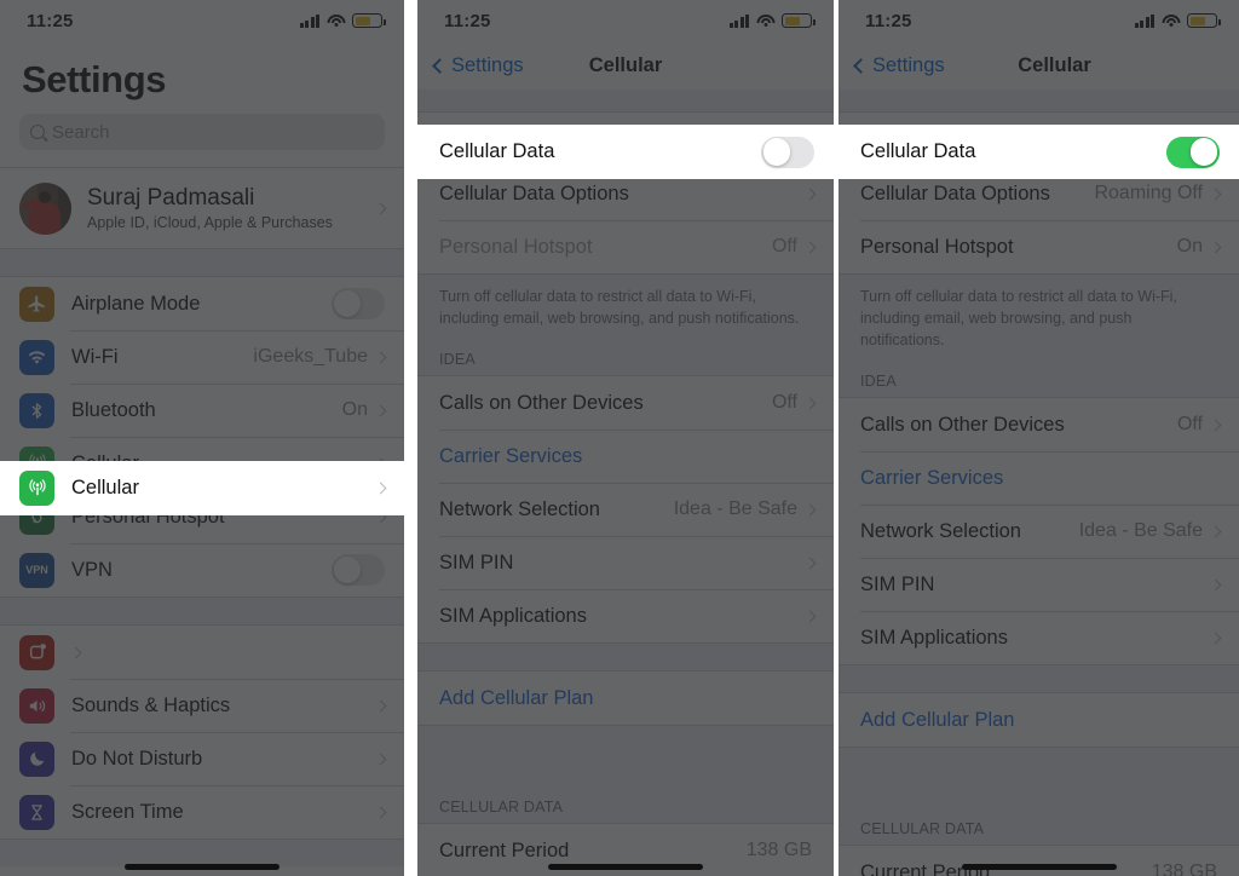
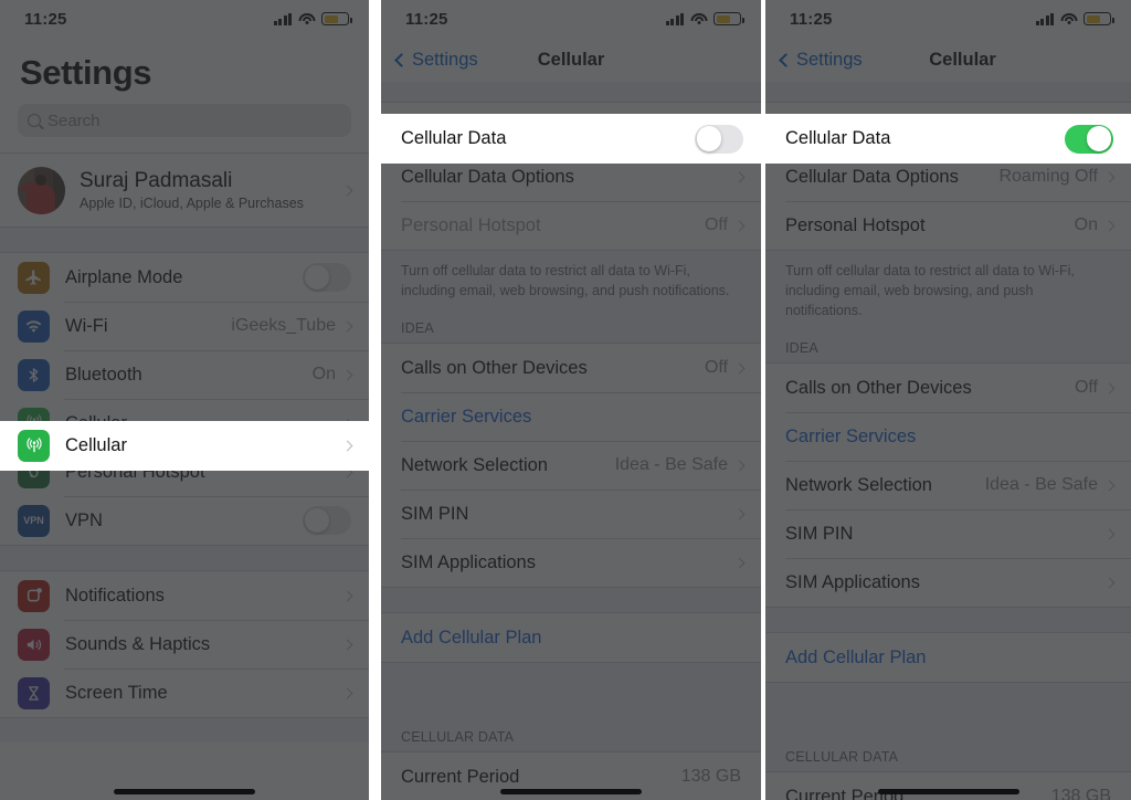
  11:25
  Settings
  Search
  Suraj Padmasali
  Apple ID, iCloud, Apple & Purchases
  Airplane Mode
  Wi-Fi
  iGeeks_Tube
  Bluetooth
  On
  Personal Hotspot
  VPN
  VPN
+ Notifications
  Sounds & Haptics
- Do Not Disturb
  Screen Time
  Cellular
  11:25
  Settings
  Cellular
  Cellular Data Options
  Personal Hotspot
  Off
  Turn off cellular data to restrict all data to Wi-Fi, including email, web browsing, and push notifications.
  IDEA
  Calls on Other Devices
  Off
  Carrier Services
  Network Selection
  Idea - Be Safe
  SIM PIN
  SIM Applications
  Add Cellular Plan
  CELLULAR DATA
  Current Period
  138 GB
  Cellular Data
  11:25
  Settings
  Cellular
  Cellular Data Options
  Roaming Off
  Personal Hotspot
  On
  Turn off cellular data to restrict all data to Wi-Fi, including email, web browsing, and push notifications.
  IDEA
  Calls on Other Devices
  Off
  Carrier Services
  Network Selection
  Idea - Be Safe
  SIM PIN
  SIM Applications
  Add Cellular Plan
  CELLULAR DATA
  Current Period
  138 GB
  Cellular Data
